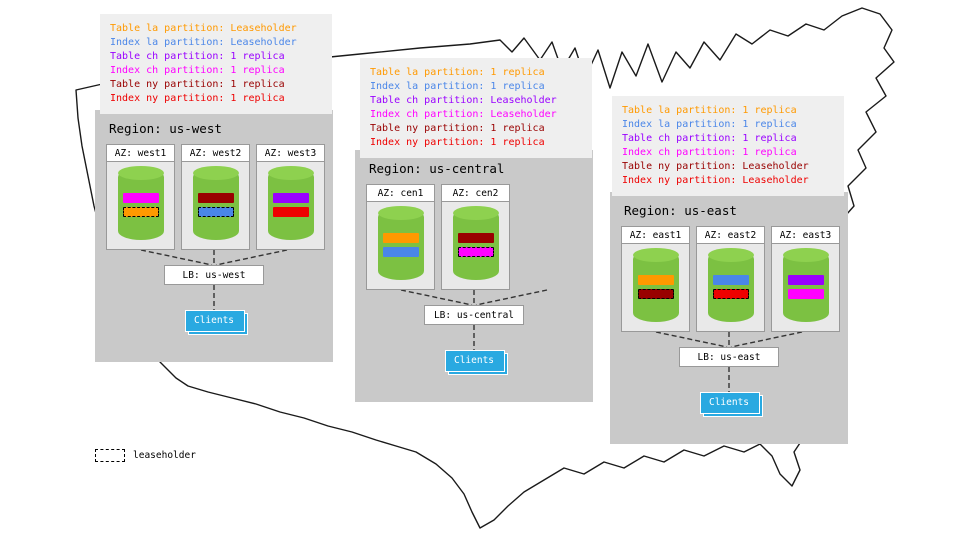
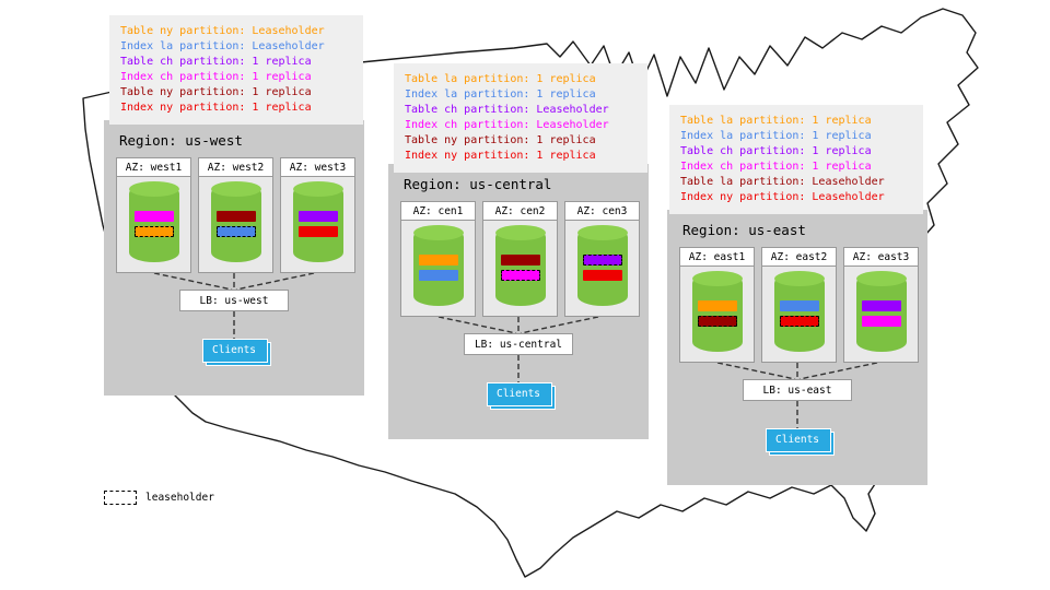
- Table la partition: Leaseholder
+ Table ny partition: Leaseholder
  Index la partition: Leaseholder
  Table ch partition: 1 replica
  Index ch partition: 1 replica
  Table ny partition: 1 replica
  Index ny partition: 1 replica
  Region: us-west
  AZ: west1
  AZ: west2
  AZ: west3
  LB: us-west
  Clients
  Table la partition: 1 replica
  Index la partition: 1 replica
  Table ch partition: Leaseholder
  Index ch partition: Leaseholder
  Table ny partition: 1 replica
  Index ny partition: 1 replica
  Region: us-central
  AZ: cen1
  AZ: cen2
+ AZ: cen3
  LB: us-central
  Clients
  Table la partition: 1 replica
  Index la partition: 1 replica
  Table ch partition: 1 replica
  Index ch partition: 1 replica
- Table ny partition: Leaseholder
+ Table la partition: Leaseholder
  Index ny partition: Leaseholder
  Region: us-east
  AZ: east1
  AZ: east2
  AZ: east3
  LB: us-east
  Clients
  leaseholder
